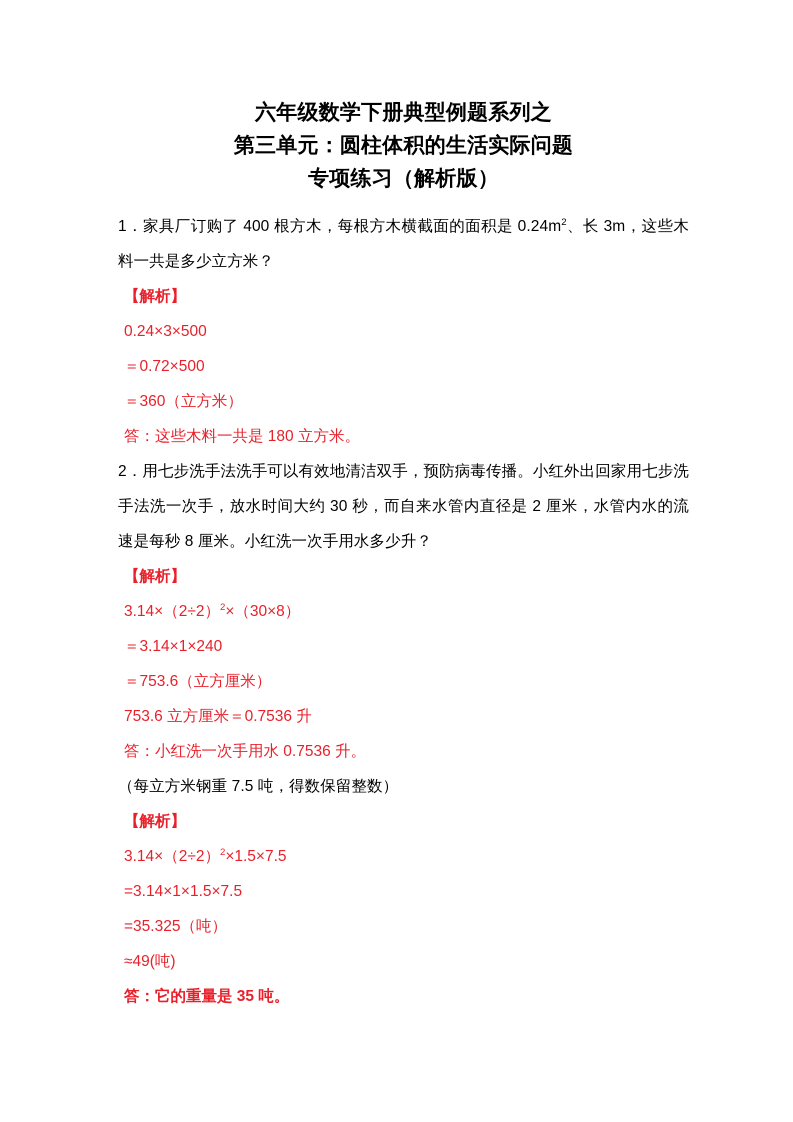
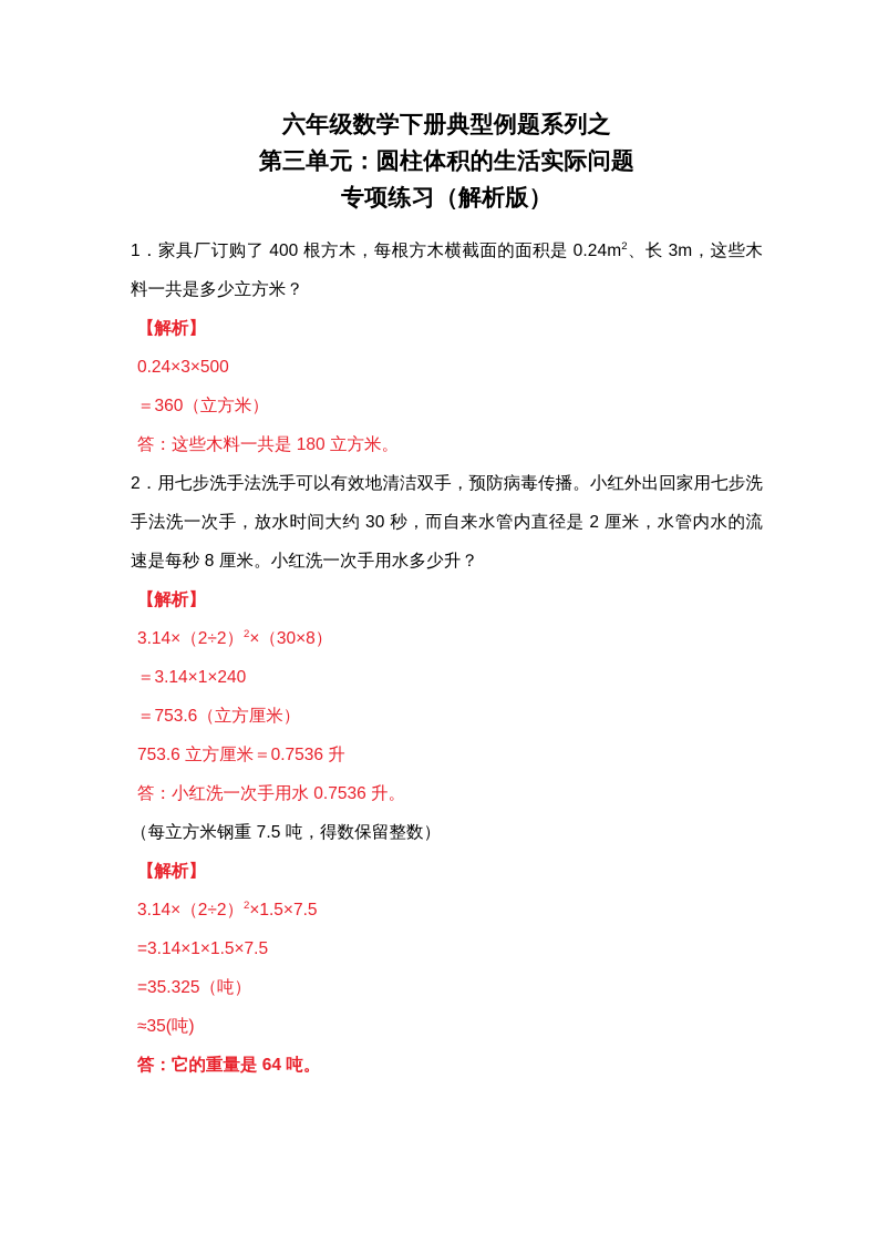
  六年级数学下册典型例题系列之
  第三单元：圆柱体积的生活实际问题
  专项练习（解析版）
  1．家具厂订购了 400 根方木，每根方木横截面的面积是 0.24m2、长 3m，这些木料一共是多少立方米？
  【解析】
  0.24×3×500
- ＝0.72×500
  ＝360（立方米）
  答：这些木料一共是 180 立方米。
  2．用七步洗手法洗手可以有效地清洁双手，预防病毒传播。小红外出回家用七步洗手法洗一次手，放水时间大约 30 秒，而自来水管内直径是 2 厘米，水管内水的流速是每秒 8 厘米。小红洗一次手用水多少升？
  【解析】
  3.14×（2÷2）2×（30×8）
  ＝3.14×1×240
  ＝753.6（立方厘米）
  753.6 立方厘米＝0.7536 升
  答：小红洗一次手用水 0.7536 升。
  （每立方米钢重 7.5 吨，得数保留整数）
  【解析】
  3.14×（2÷2）2×1.5×7.5
  =3.14×1×1.5×7.5
  =35.325（吨）
- ≈49(吨)
+ ≈35(吨)
- 答：它的重量是 35 吨。
+ 答：它的重量是 64 吨。
